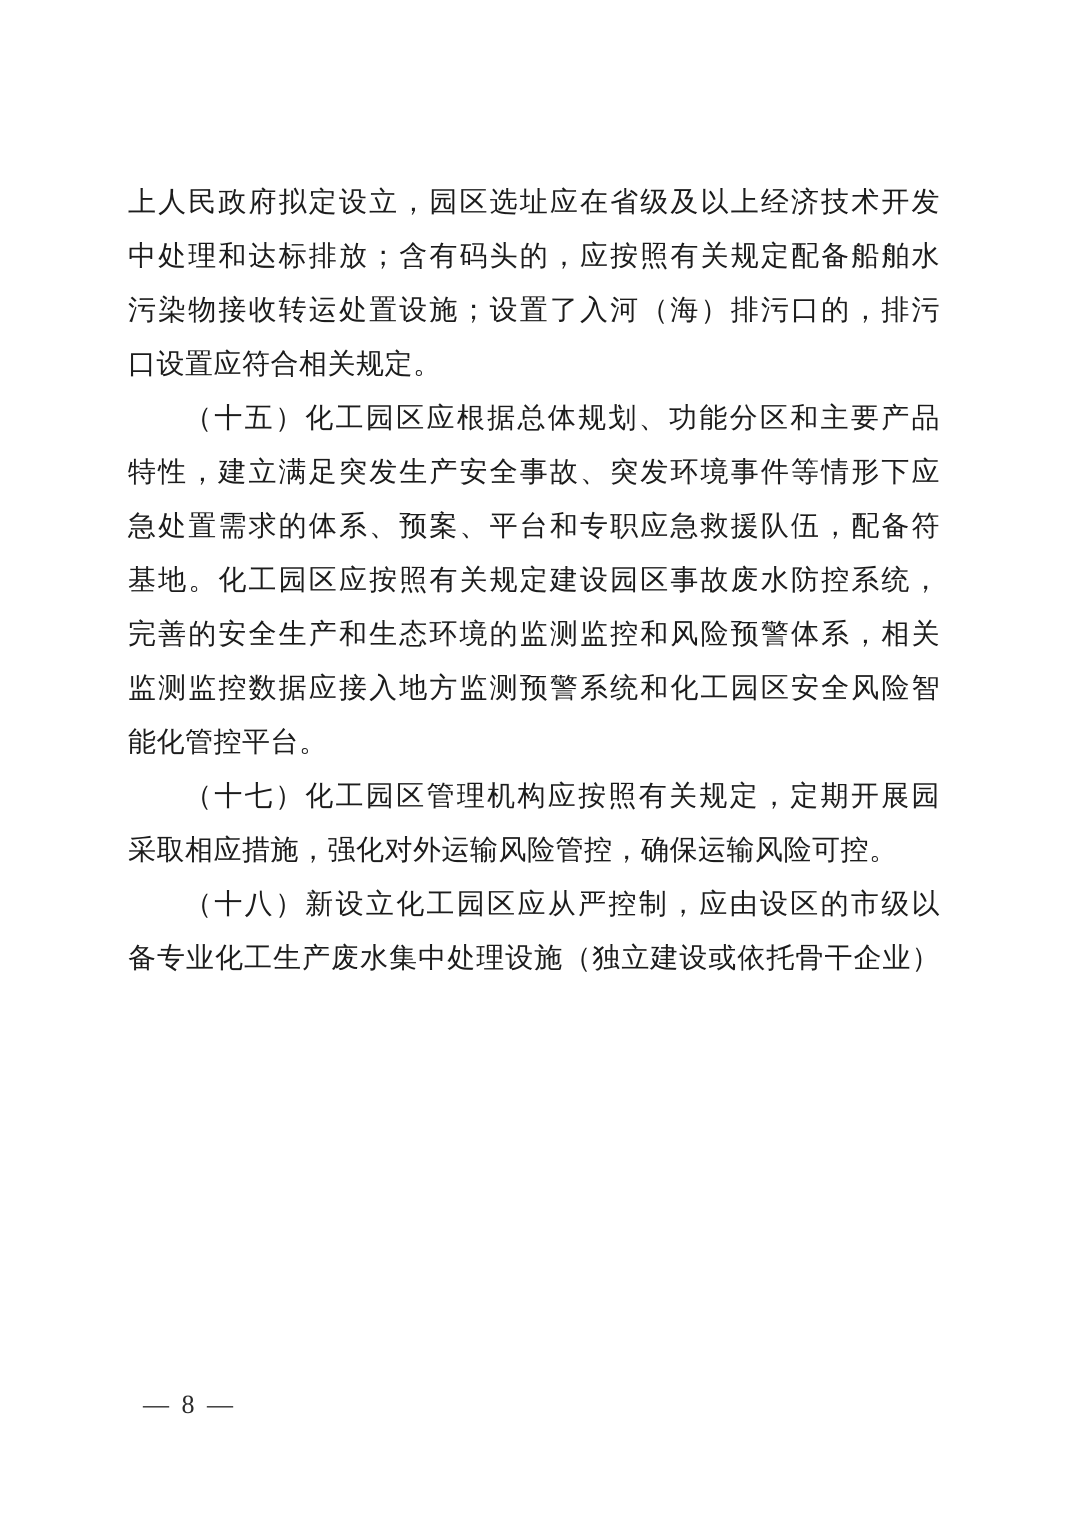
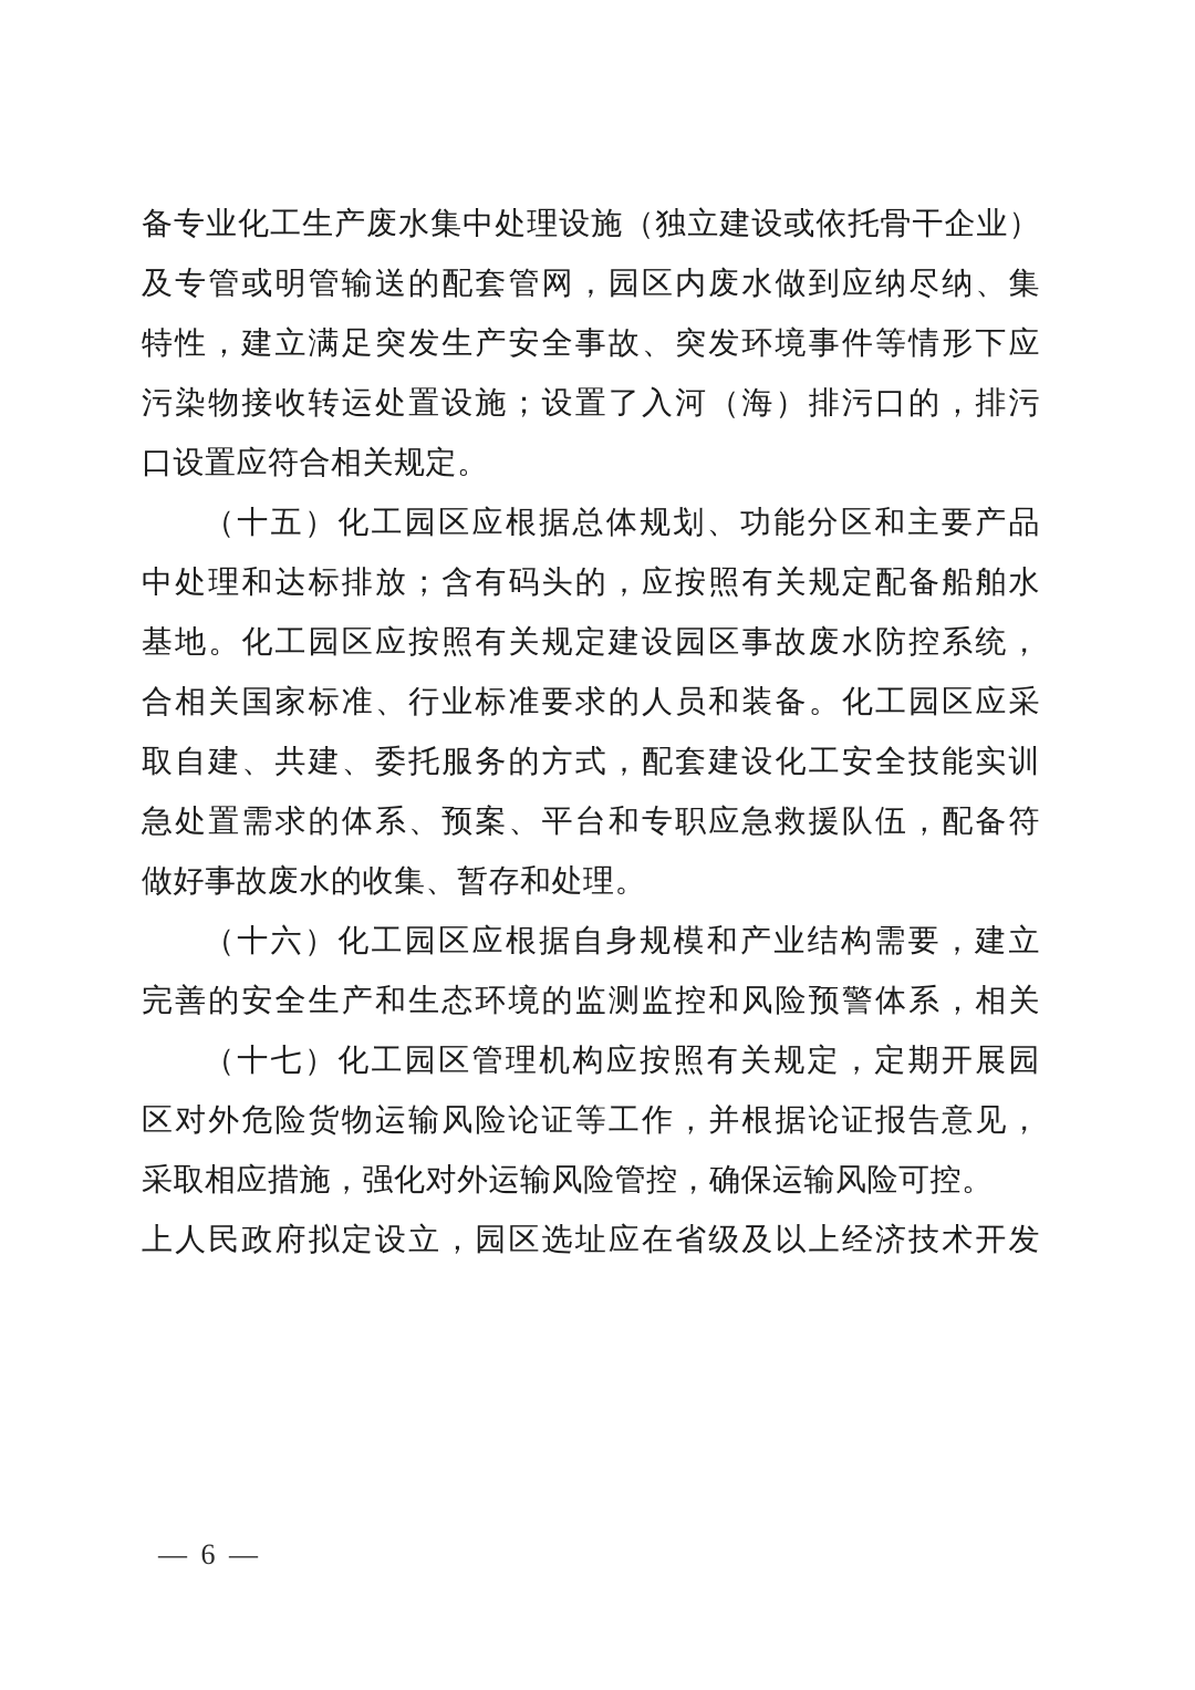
- 上人民政府拟定设立，园区选址应在省级及以上经济技术开发
+ 备专业化工生产废水集中处理设施（独立建设或依托骨干企业）
+ 及专管或明管输送的配套管网，园区内废水做到应纳尽纳、集
- 中处理和达标排放；含有码头的，应按照有关规定配备船舶水
+ 特性，建立满足突发生产安全事故、突发环境事件等情形下应
  污染物接收转运处置设施；设置了入河（海）排污口的，排污
  口设置应符合相关规定。
  （十五）化工园区应根据总体规划、功能分区和主要产品
- 特性，建立满足突发生产安全事故、突发环境事件等情形下应
+ 中处理和达标排放；含有码头的，应按照有关规定配备船舶水
- 急处置需求的体系、预案、平台和专职应急救援队伍，配备符
+ 基地。化工园区应按照有关规定建设园区事故废水防控系统，
+ 合相关国家标准、行业标准要求的人员和装备。化工园区应采
+ 取自建、共建、委托服务的方式，配套建设化工安全技能实训
- 基地。化工园区应按照有关规定建设园区事故废水防控系统，
+ 急处置需求的体系、预案、平台和专职应急救援队伍，配备符
+ 做好事故废水的收集、暂存和处理。
+ （十六）化工园区应根据自身规模和产业结构需要，建立
  完善的安全生产和生态环境的监测监控和风险预警体系，相关
- 监测监控数据应接入地方监测预警系统和化工园区安全风险智
- 能化管控平台。
  （十七）化工园区管理机构应按照有关规定，定期开展园
+ 区对外危险货物运输风险论证等工作，并根据论证报告意见，
  采取相应措施，强化对外运输风险管控，确保运输风险可控。
- （十八）新设立化工园区应从严控制，应由设区的市级以
- 备专业化工生产废水集中处理设施（独立建设或依托骨干企业）
+ 上人民政府拟定设立，园区选址应在省级及以上经济技术开发
- — 8 —
+ — 6 —
